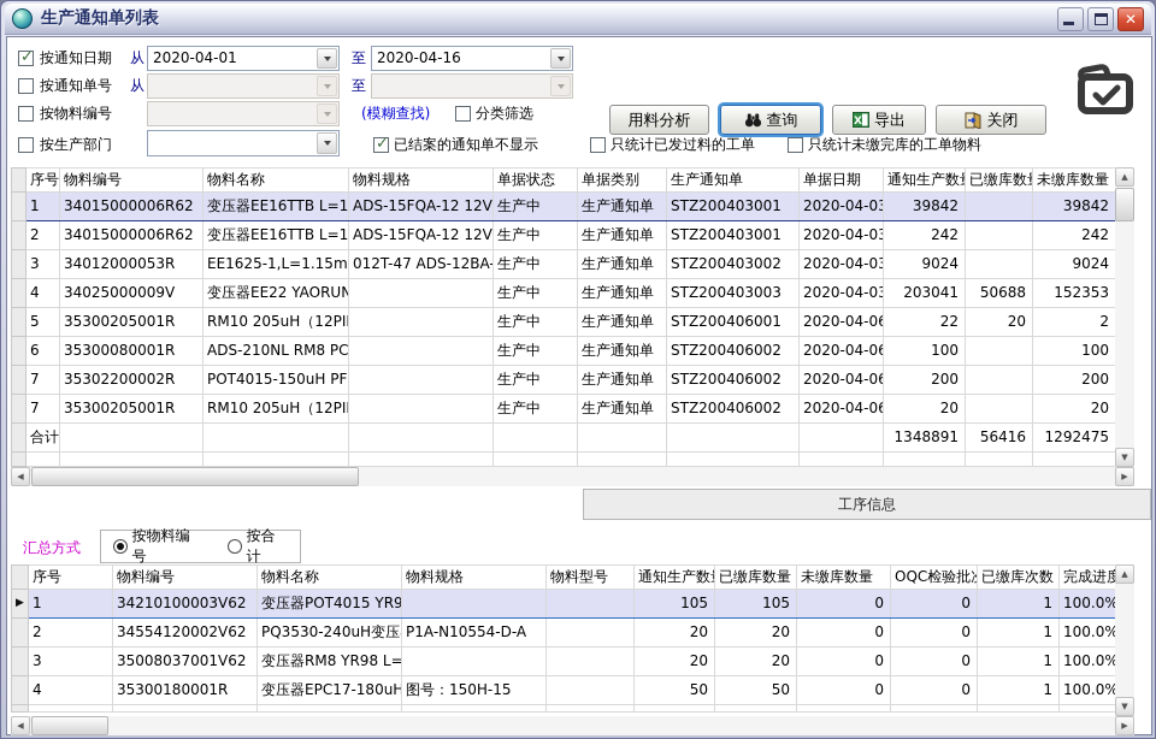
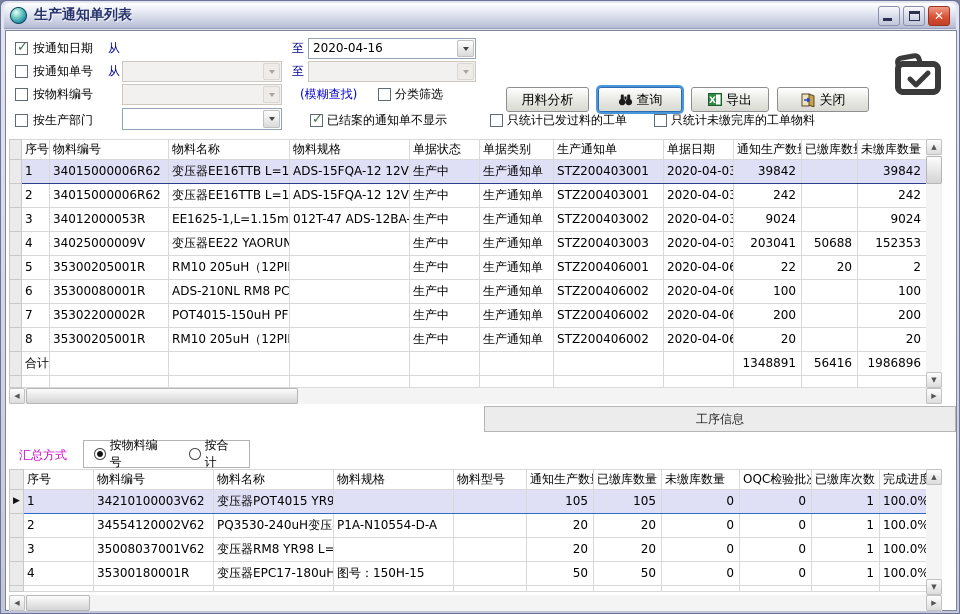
  生产通知单列表
  ✕
  按通知日期
  从
- 2020-04-01
  至
  2020-04-16
  按通知单号
  从
  至
  按物料编号
  (模糊查找)
  分类筛选
  按生产部门
  已结案的通知单不显示
  只统计已发过料的工单
  只统计未缴完库的工单物料
  用料分析
  查询
  X
  导出
  关闭
  	序号	物料编号	物料名称	物料规格	单据状态	单据类别	生产通知单	单据日期	通知生产数	已缴库数	未缴库数量
  	1	34015000006R62	变压器EE16TTB L=1	ADS-15FQA-12 12V	生产中	生产通知单	STZ200403001	2020-04-03	39842		39842
  	2	34015000006R62	变压器EE16TTB L=1	ADS-15FQA-12 12V	生产中	生产通知单	STZ200403001	2020-04-03	242		242
  	3	34012000053R	EE1625-1,L=1.15m	012T-47 ADS-12BA-	生产中	生产通知单	STZ200403002	2020-04-03	9024		9024
  	4	34025000009V	变压器EE22 YAORUN		生产中	生产通知单	STZ200403003	2020-04-03	203041	50688	152353
  	5	35300205001R	RM10 205uH（12PI		生产中	生产通知单	STZ200406001	2020-04-06	22	20	2
  	6	35300080001R	ADS-210NL RM8 PC		生产中	生产通知单	STZ200406002	2020-04-06	100		100
  	7	35302200002R	POT4015-150uH PF		生产中	生产通知单	STZ200406002	2020-04-06	200		200
- 	7	35300205001R	RM10 205uH（12PI		生产中	生产通知单	STZ200406002	2020-04-06	20		20
+ 	8	35300205001R	RM10 205uH（12PI		生产中	生产通知单	STZ200406002	2020-04-06	20		20
- 	合计								1348891	56416	1292475
+ 	合计								1348891	56416	1986896
  ▲
  ▼
  ◀
  ▶
  工序信息
  汇总方式
  按物料编号
  按合计
  	序号	物料编号	物料名称	物料规格	物料型号	通知生产数	已缴库数量	未缴库数量	OQC检验批	已缴库次数	完成进度
  ▶	1	34210100003V62	变压器POT4015 YR9			105	105	0	0	1	100.0%
  	2	34554120002V62	PQ3530-240uH变压	P1A-N10554-D-A		20	20	0	0	1	100.0%
  	3	35008037001V62	变压器RM8 YR98 L=			20	20	0	0	1	100.0%
  	4	35300180001R	变压器EPC17-180uH	图号：150H-15		50	50	0	0	1	100.0%
  ▲
  ▼
  ◀
  ▶
